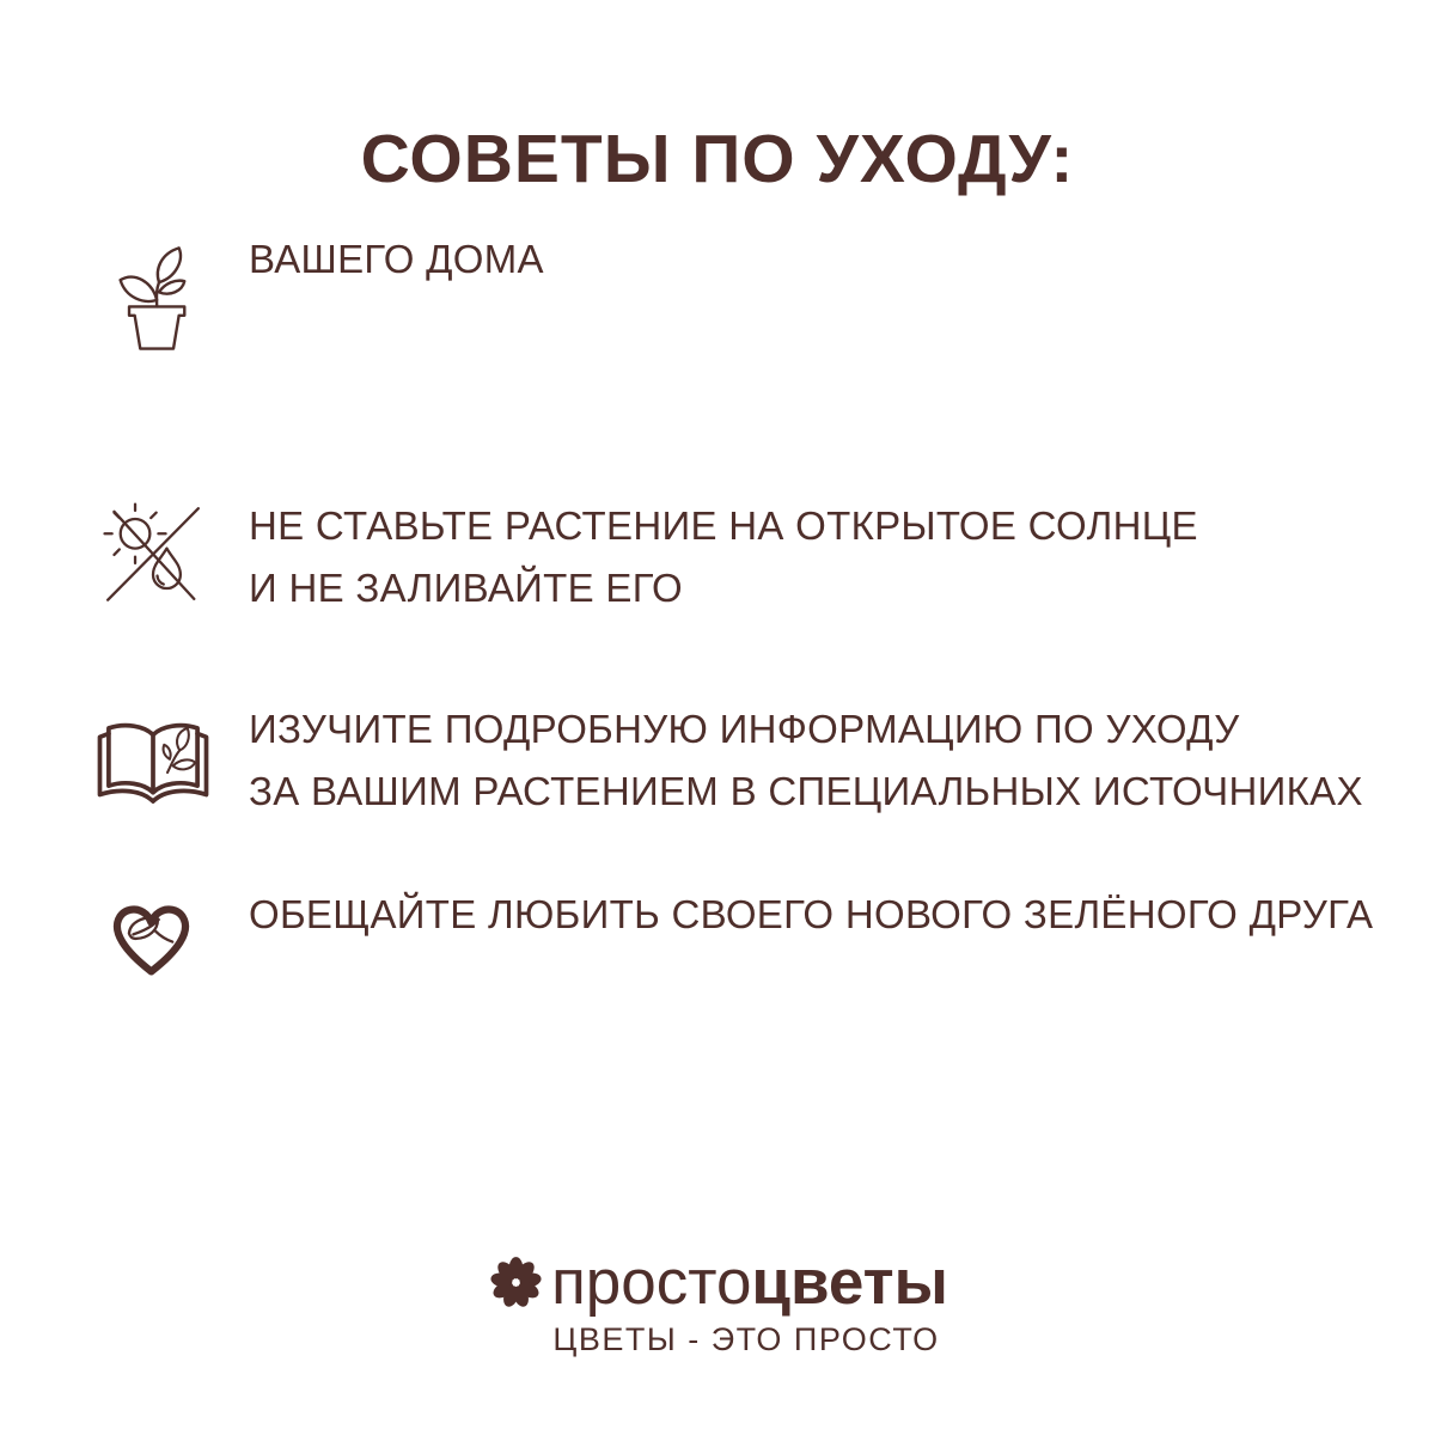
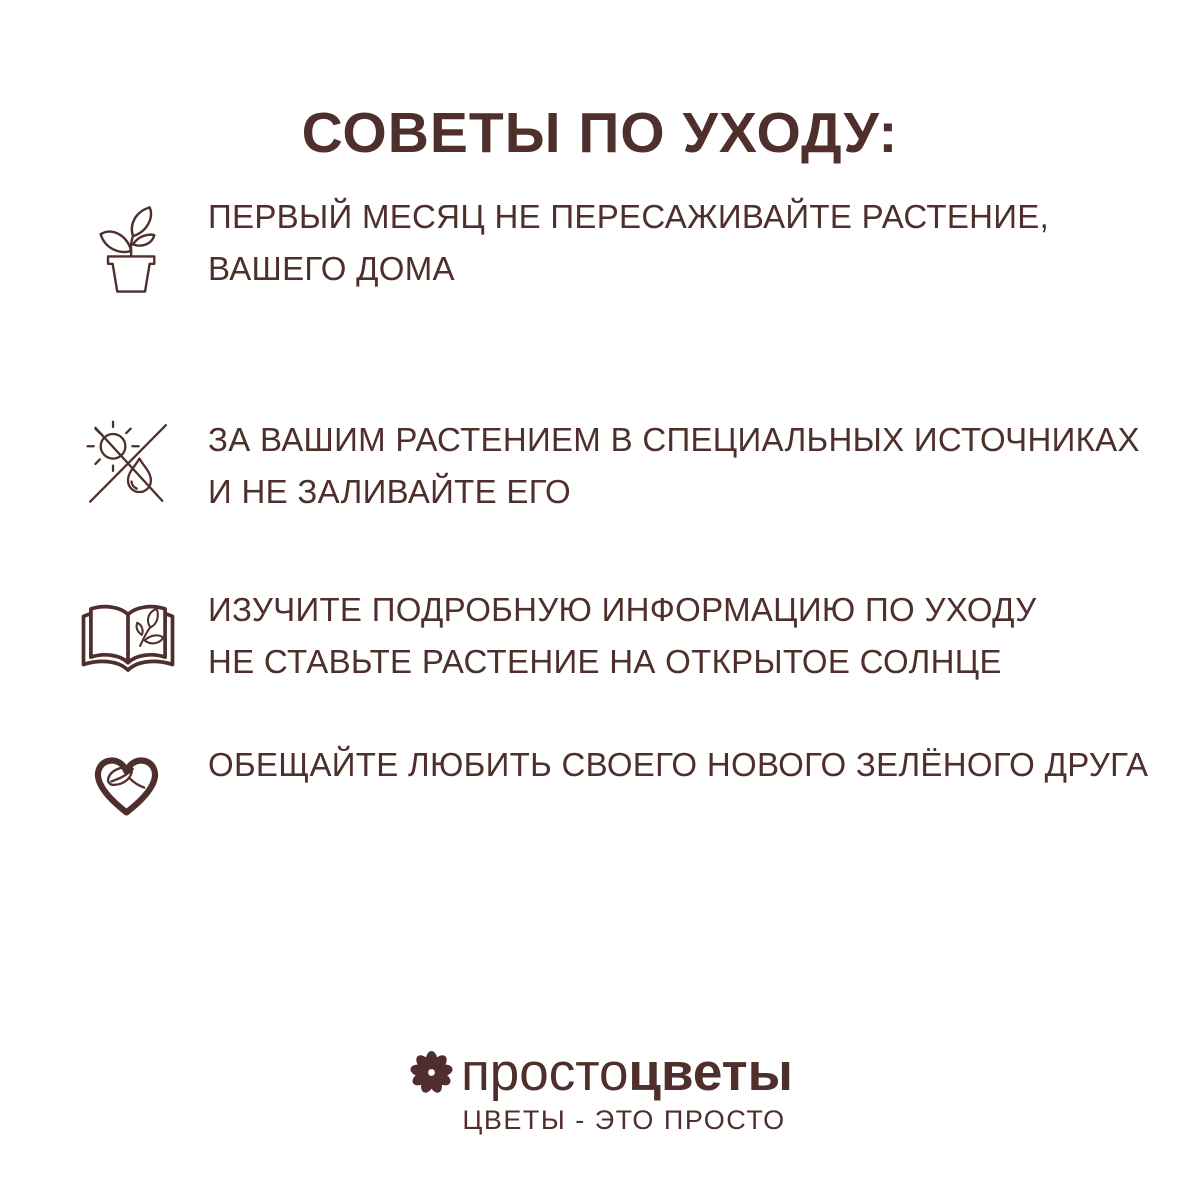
  СОВЕТЫ ПО УХОДУ:
+ ПЕРВЫЙ МЕСЯЦ НЕ ПЕРЕСАЖИВАЙТЕ РАСТЕНИЕ,
  ВАШЕГО ДОМА
- НЕ СТАВЬТЕ РАСТЕНИЕ НА ОТКРЫТОЕ СОЛНЦЕ
+ ЗА ВАШИМ РАСТЕНИЕМ В СПЕЦИАЛЬНЫХ ИСТОЧНИКАХ
  И НЕ ЗАЛИВАЙТЕ ЕГО
  ИЗУЧИТЕ ПОДРОБНУЮ ИНФОРМАЦИЮ ПО УХОДУ
- ЗА ВАШИМ РАСТЕНИЕМ В СПЕЦИАЛЬНЫХ ИСТОЧНИКАХ
+ НЕ СТАВЬТЕ РАСТЕНИЕ НА ОТКРЫТОЕ СОЛНЦЕ
  ОБЕЩАЙТЕ ЛЮБИТЬ СВОЕГО НОВОГО ЗЕЛЁНОГО ДРУГА
  простоцветы
  ЦВЕТЫ - ЭТО ПРОСТО
